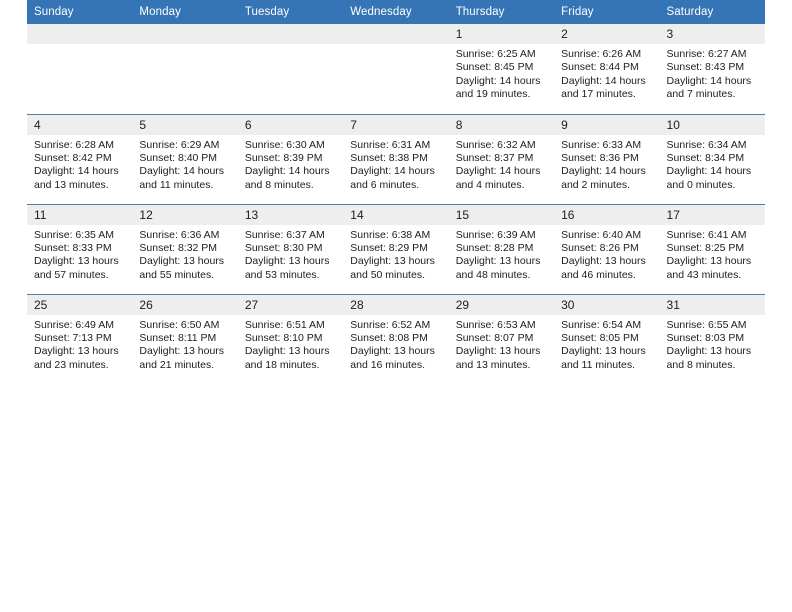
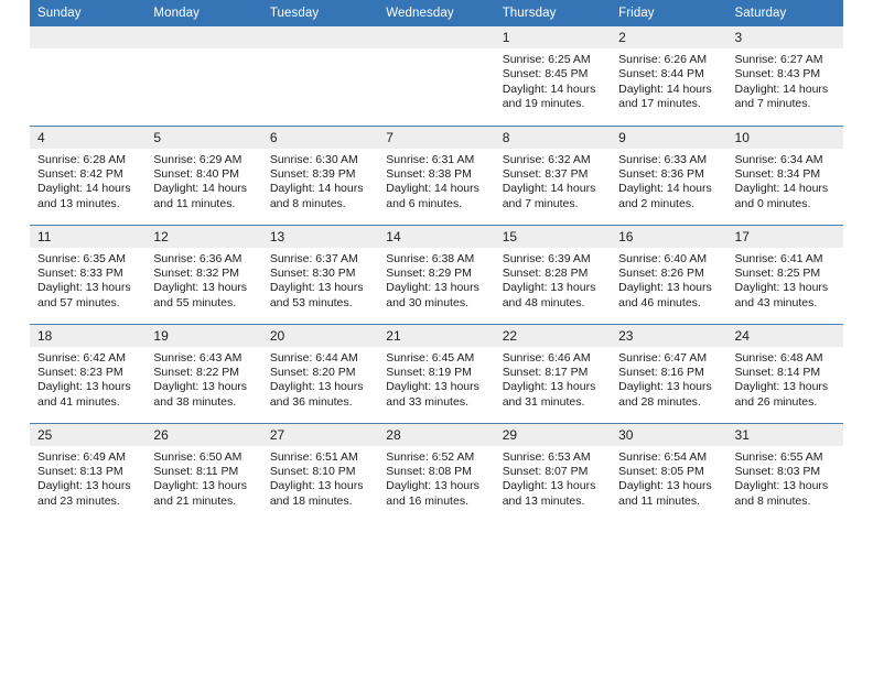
  Sunday	Monday	Tuesday	Wednesday	Thursday	Friday	Saturday
  				1Sunrise: 6:25 AMSunset: 8:45 PMDaylight: 14 hoursand 19 minutes.	2Sunrise: 6:26 AMSunset: 8:44 PMDaylight: 14 hoursand 17 minutes.	3Sunrise: 6:27 AMSunset: 8:43 PMDaylight: 14 hoursand 7 minutes.
- 4Sunrise: 6:28 AMSunset: 8:42 PMDaylight: 14 hoursand 13 minutes.	5Sunrise: 6:29 AMSunset: 8:40 PMDaylight: 14 hoursand 11 minutes.	6Sunrise: 6:30 AMSunset: 8:39 PMDaylight: 14 hoursand 8 minutes.	7Sunrise: 6:31 AMSunset: 8:38 PMDaylight: 14 hoursand 6 minutes.	8Sunrise: 6:32 AMSunset: 8:37 PMDaylight: 14 hoursand 4 minutes.	9Sunrise: 6:33 AMSunset: 8:36 PMDaylight: 14 hoursand 2 minutes.	10Sunrise: 6:34 AMSunset: 8:34 PMDaylight: 14 hoursand 0 minutes.
+ 4Sunrise: 6:28 AMSunset: 8:42 PMDaylight: 14 hoursand 13 minutes.	5Sunrise: 6:29 AMSunset: 8:40 PMDaylight: 14 hoursand 11 minutes.	6Sunrise: 6:30 AMSunset: 8:39 PMDaylight: 14 hoursand 8 minutes.	7Sunrise: 6:31 AMSunset: 8:38 PMDaylight: 14 hoursand 6 minutes.	8Sunrise: 6:32 AMSunset: 8:37 PMDaylight: 14 hoursand 7 minutes.	9Sunrise: 6:33 AMSunset: 8:36 PMDaylight: 14 hoursand 2 minutes.	10Sunrise: 6:34 AMSunset: 8:34 PMDaylight: 14 hoursand 0 minutes.
- 11Sunrise: 6:35 AMSunset: 8:33 PMDaylight: 13 hoursand 57 minutes.	12Sunrise: 6:36 AMSunset: 8:32 PMDaylight: 13 hoursand 55 minutes.	13Sunrise: 6:37 AMSunset: 8:30 PMDaylight: 13 hoursand 53 minutes.	14Sunrise: 6:38 AMSunset: 8:29 PMDaylight: 13 hoursand 50 minutes.	15Sunrise: 6:39 AMSunset: 8:28 PMDaylight: 13 hoursand 48 minutes.	16Sunrise: 6:40 AMSunset: 8:26 PMDaylight: 13 hoursand 46 minutes.	17Sunrise: 6:41 AMSunset: 8:25 PMDaylight: 13 hoursand 43 minutes.
+ 11Sunrise: 6:35 AMSunset: 8:33 PMDaylight: 13 hoursand 57 minutes.	12Sunrise: 6:36 AMSunset: 8:32 PMDaylight: 13 hoursand 55 minutes.	13Sunrise: 6:37 AMSunset: 8:30 PMDaylight: 13 hoursand 53 minutes.	14Sunrise: 6:38 AMSunset: 8:29 PMDaylight: 13 hoursand 30 minutes.	15Sunrise: 6:39 AMSunset: 8:28 PMDaylight: 13 hoursand 48 minutes.	16Sunrise: 6:40 AMSunset: 8:26 PMDaylight: 13 hoursand 46 minutes.	17Sunrise: 6:41 AMSunset: 8:25 PMDaylight: 13 hoursand 43 minutes.
+ 18Sunrise: 6:42 AMSunset: 8:23 PMDaylight: 13 hoursand 41 minutes.	19Sunrise: 6:43 AMSunset: 8:22 PMDaylight: 13 hoursand 38 minutes.	20Sunrise: 6:44 AMSunset: 8:20 PMDaylight: 13 hoursand 36 minutes.	21Sunrise: 6:45 AMSunset: 8:19 PMDaylight: 13 hoursand 33 minutes.	22Sunrise: 6:46 AMSunset: 8:17 PMDaylight: 13 hoursand 31 minutes.	23Sunrise: 6:47 AMSunset: 8:16 PMDaylight: 13 hoursand 28 minutes.	24Sunrise: 6:48 AMSunset: 8:14 PMDaylight: 13 hoursand 26 minutes.
- 25Sunrise: 6:49 AMSunset: 7:13 PMDaylight: 13 hoursand 23 minutes.	26Sunrise: 6:50 AMSunset: 8:11 PMDaylight: 13 hoursand 21 minutes.	27Sunrise: 6:51 AMSunset: 8:10 PMDaylight: 13 hoursand 18 minutes.	28Sunrise: 6:52 AMSunset: 8:08 PMDaylight: 13 hoursand 16 minutes.	29Sunrise: 6:53 AMSunset: 8:07 PMDaylight: 13 hoursand 13 minutes.	30Sunrise: 6:54 AMSunset: 8:05 PMDaylight: 13 hoursand 11 minutes.	31Sunrise: 6:55 AMSunset: 8:03 PMDaylight: 13 hoursand 8 minutes.
+ 25Sunrise: 6:49 AMSunset: 8:13 PMDaylight: 13 hoursand 23 minutes.	26Sunrise: 6:50 AMSunset: 8:11 PMDaylight: 13 hoursand 21 minutes.	27Sunrise: 6:51 AMSunset: 8:10 PMDaylight: 13 hoursand 18 minutes.	28Sunrise: 6:52 AMSunset: 8:08 PMDaylight: 13 hoursand 16 minutes.	29Sunrise: 6:53 AMSunset: 8:07 PMDaylight: 13 hoursand 13 minutes.	30Sunrise: 6:54 AMSunset: 8:05 PMDaylight: 13 hoursand 11 minutes.	31Sunrise: 6:55 AMSunset: 8:03 PMDaylight: 13 hoursand 8 minutes.
